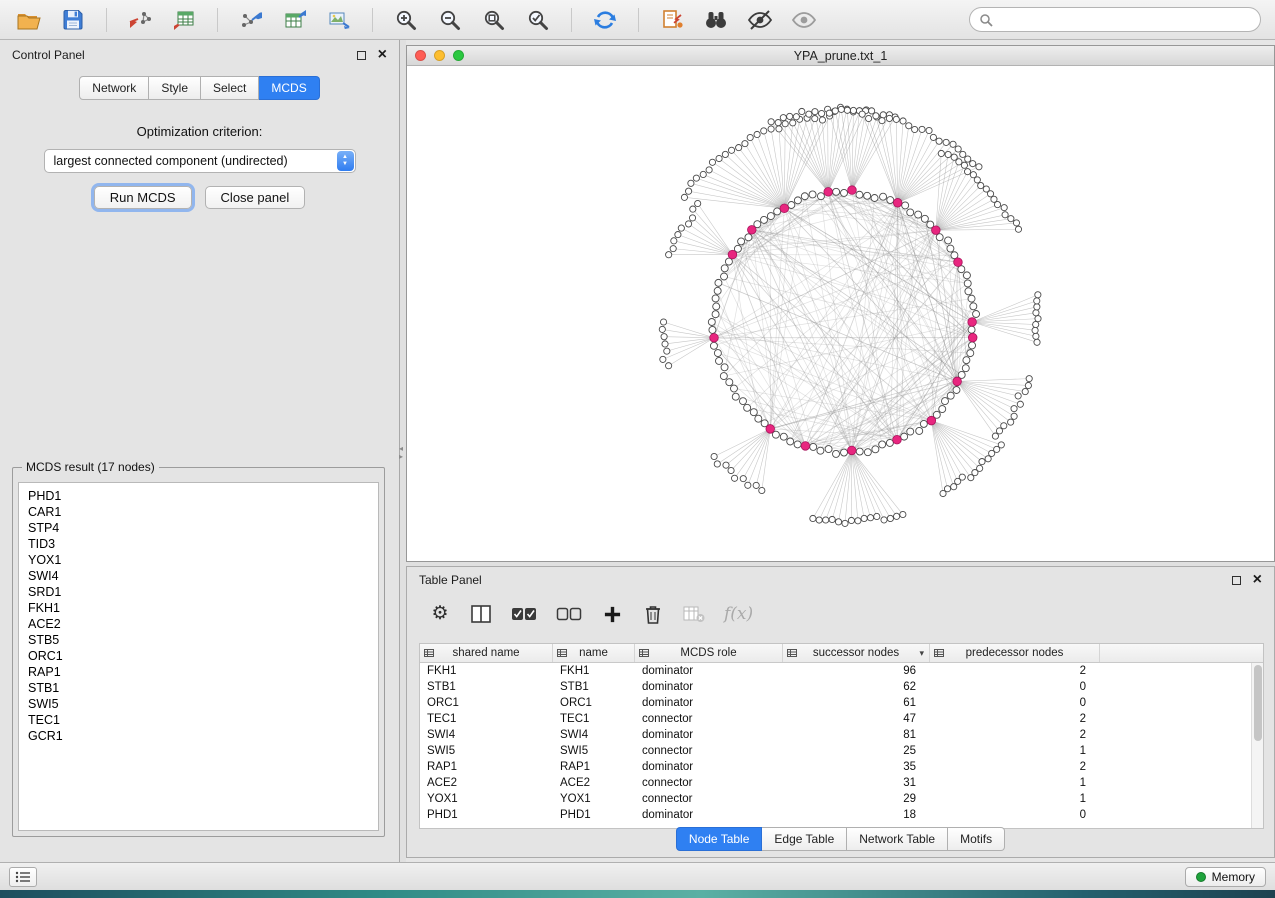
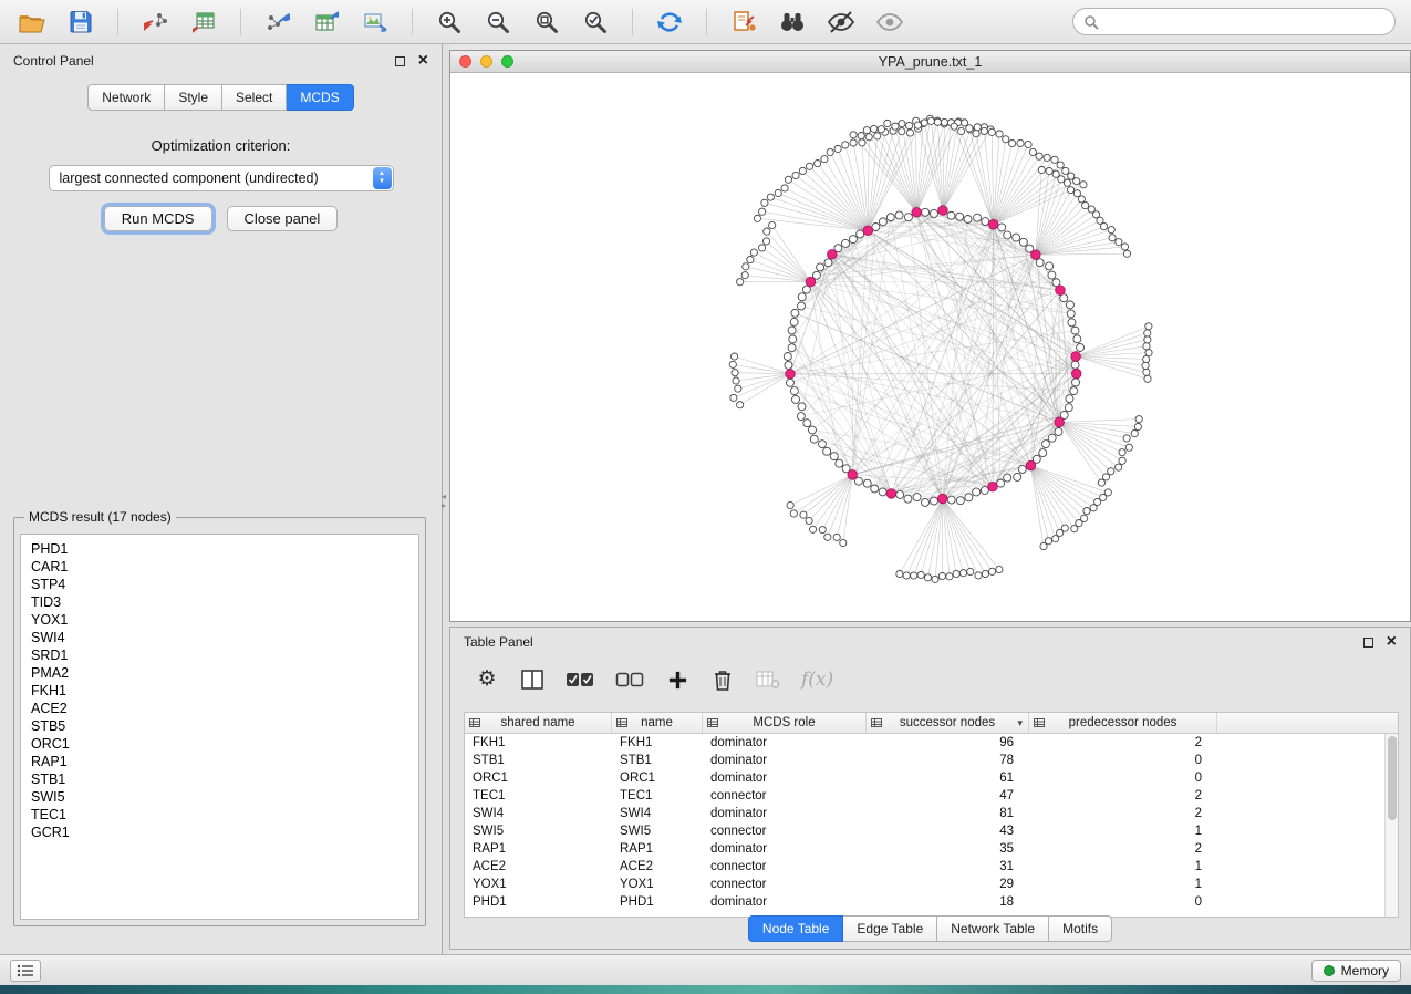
  Control Panel
  ×
  Network
  Style
  Select
  MCDS
  Optimization criterion:
  largest connected component (undirected)
  Run MCDS
  Close panel
  MCDS result (17 nodes)
  PHD1
  CAR1
  STP4
  TID3
  YOX1
  SWI4
  SRD1
+ PMA2
  FKH1
  ACE2
  STB5
  ORC1
  RAP1
  STB1
  SWI5
  TEC1
  GCR1
  ◂
  ▸
  YPA_prune.txt_1
  Table Panel
  ×
  ⚙
  f(x)
  shared name
  name
  MCDS role
  successor nodes
  ▾
  predecessor nodes
  FKH1
  FKH1
  dominator
  96
  2
  STB1
  STB1
  dominator
- 62
+ 78
  0
  ORC1
  ORC1
  dominator
  61
  0
  TEC1
  TEC1
  connector
  47
  2
  SWI4
  SWI4
  dominator
  81
  2
  SWI5
  SWI5
  connector
- 25
+ 43
  1
  RAP1
  RAP1
  dominator
  35
  2
  ACE2
  ACE2
  connector
  31
  1
  YOX1
  YOX1
  connector
  29
  1
  PHD1
  PHD1
  dominator
  18
  0
  Node Table
  Edge Table
  Network Table
  Motifs
  Memory
